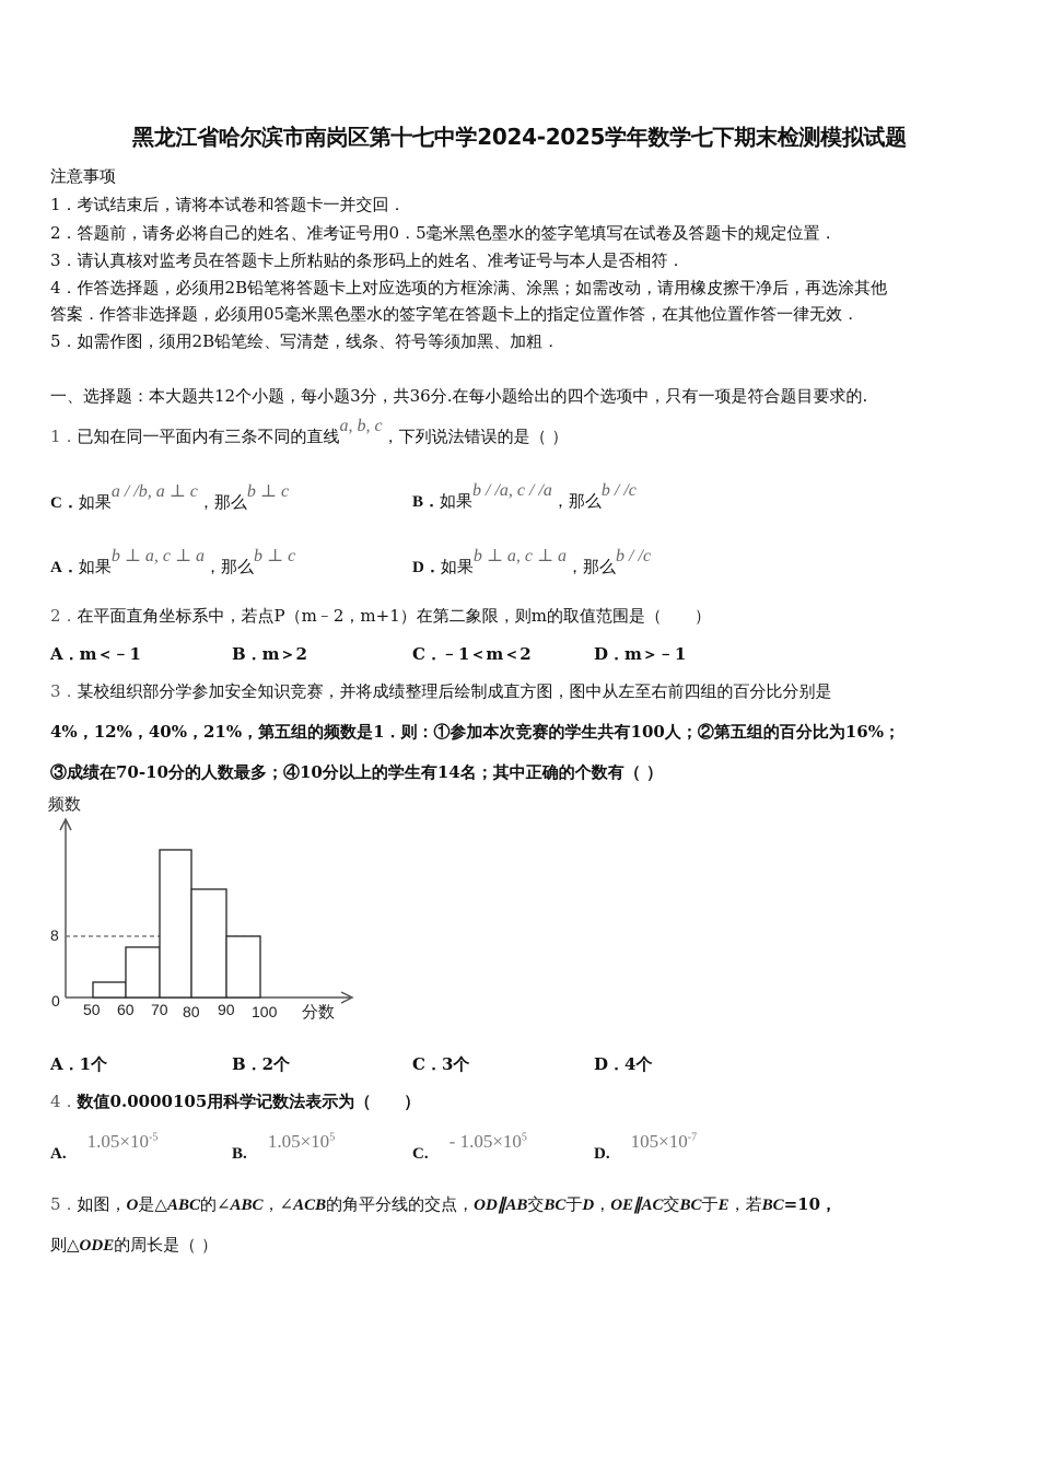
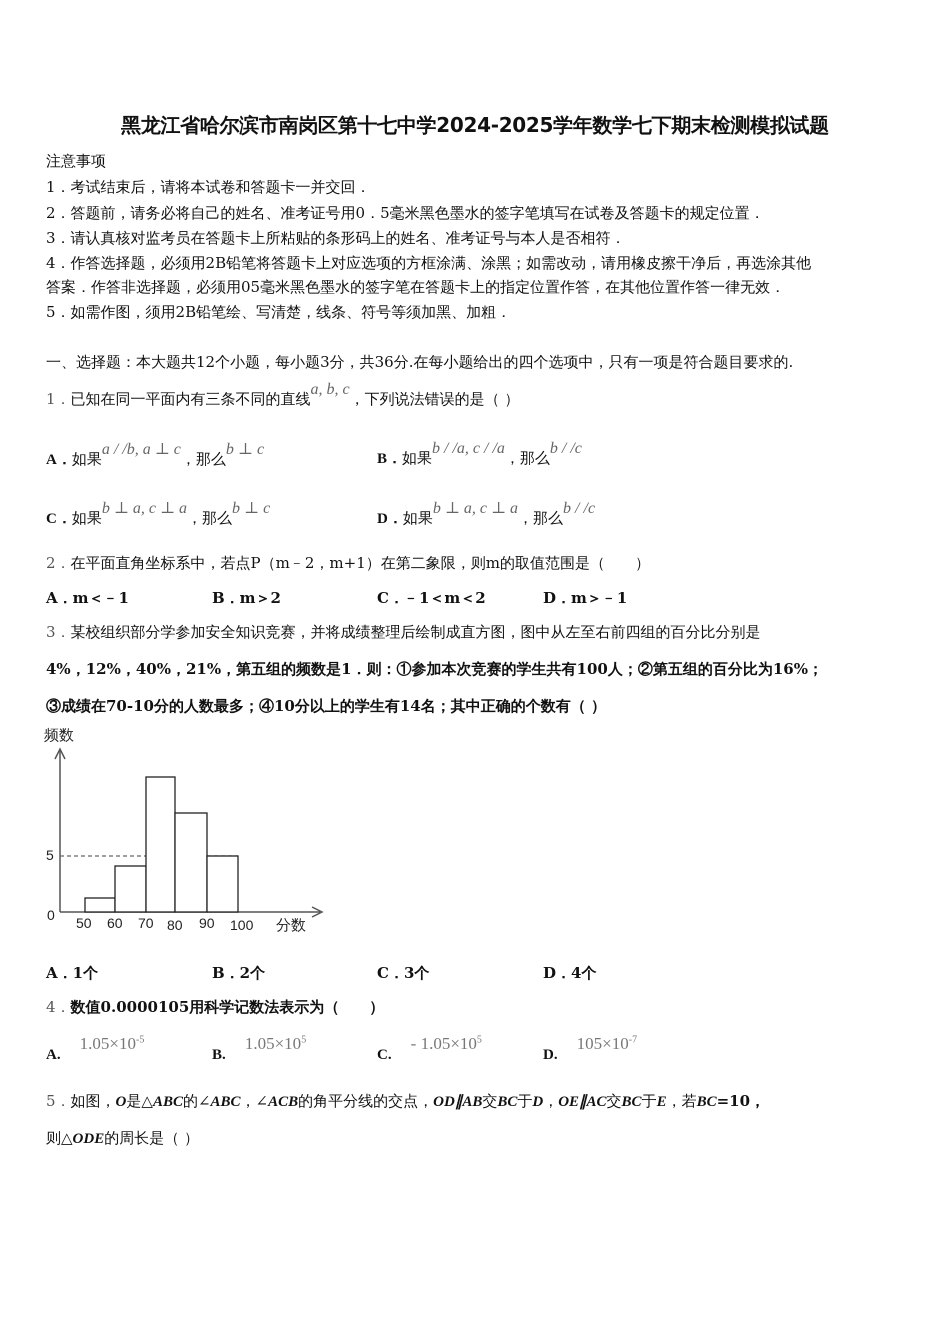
  黑龙江省哈尔滨市南岗区第十七中学2024-2025学年数学七下期末检测模拟试题
  注意事项
  1．考试结束后，请将本试卷和答题卡一并交回．
  2．答题前，请务必将自己的姓名、准考证号用0．5毫米黑色墨水的签字笔填写在试卷及答题卡的规定位置．
  3．请认真核对监考员在答题卡上所粘贴的条形码上的姓名、准考证号与本人是否相符．
  4．作答选择题，必须用2B铅笔将答题卡上对应选项的方框涂满、涂黑；如需改动，请用橡皮擦干净后，再选涂其他
  答案．作答非选择题，必须用05毫米黑色墨水的签字笔在答题卡上的指定位置作答，在其他位置作答一律无效．
  5．如需作图，须用2B铅笔绘、写清楚，线条、符号等须加黑、加粗．
  一、选择题：本大题共12个小题，每小题3分，共36分.在每小题给出的四个选项中，只有一项是符合题目要求的.
  1．已知在同一平面内有三条不同的直线a, b, c，下列说法错误的是（ ）
- C．如果a / /b, a ⊥ c，那么b ⊥ c
+ A．如果a / /b, a ⊥ c，那么b ⊥ c
  B．如果b / /a, c / /a，那么b / /c
- A．如果b ⊥ a, c ⊥ a，那么b ⊥ c
+ C．如果b ⊥ a, c ⊥ a，那么b ⊥ c
  D．如果b ⊥ a, c ⊥ a，那么b / /c
  2．在平面直角坐标系中，若点P（m﹣2，m+1）在第二象限，则m的取值范围是（ ）
  A．m＜﹣1
  B．m＞2
  C．﹣1＜m＜2
  D．m＞﹣1
  3．某校组织部分学参加安全知识竞赛，并将成绩整理后绘制成直方图，图中从左至右前四组的百分比分别是
  4%，12%，40%，21%，第五组的频数是1．则：①参加本次竞赛的学生共有100人；②第五组的百分比为16%；
  ③成绩在70-10分的人数最多；④10分以上的学生有14名；其中正确的个数有（ ）
  频数
- 8
+ 5
  0
  50
  60
  70
  80
  90
  100
  分数
  A．1个
  B．2个
  C．3个
  D．4个
  4．数值0.0000105用科学记数法表示为（ ）
  A. 1.05×10-5
  B. 1.05×105
  C. - 1.05×105
  D. 105×10-7
  5．如图，O是△ABC的∠ABC，∠ACB的角平分线的交点，OD∥AB交BC于D，OE∥AC交BC于E，若BC=10，
  则△ODE的周长是（ ）
